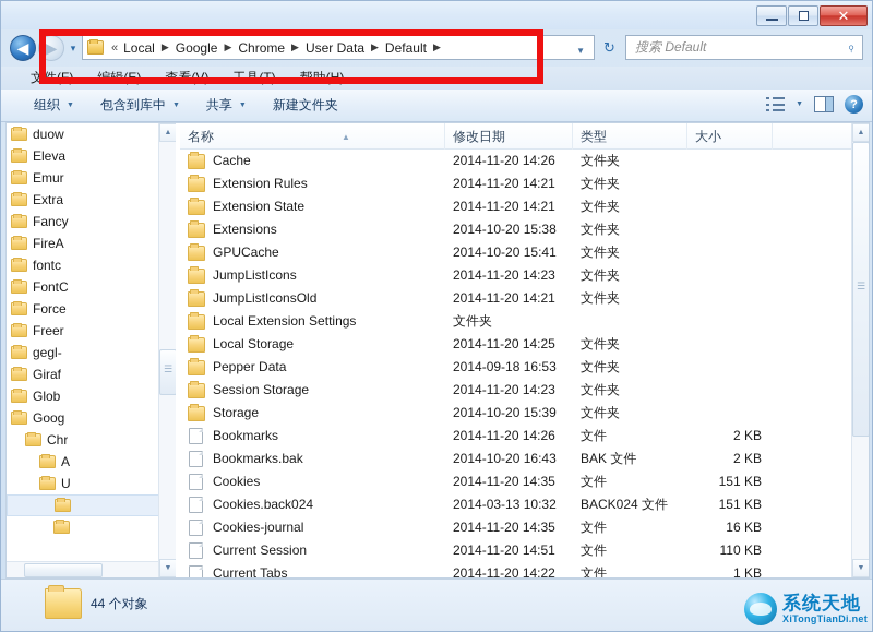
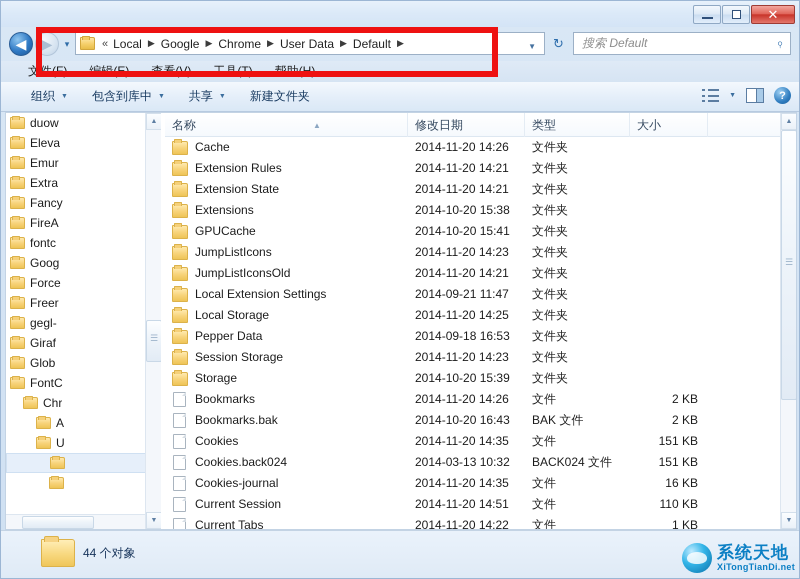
  ✕
  ◀
  ▶
  ▾
  «
  Local
  ▶
  Google
  ▶
  Chrome
  ▶
  User Data
  ▶
  Default
  ▶
  ▼
  ↻
  搜索 Default
  文件(F)
  编辑(E)
  查看(V)
  工具(T)
  帮助(H)
  组织
  包含到库中
  共享
  新建文件夹
  ?
  duow
  Eleva
  Emur
  Extra
  Fancy
  FireA
  fontc
- FontC
+ Goog
  Force
  Freer
  gegl-
  Giraf
  Glob
- Goog
+ FontC
  Chr
  A
  U
  名称
  ▲
  修改日期
  类型
  大小
  Cache
  2014-11-20 14:26
  文件夹
  Extension Rules
  2014-11-20 14:21
  文件夹
  Extension State
  2014-11-20 14:21
  文件夹
  Extensions
  2014-10-20 15:38
  文件夹
  GPUCache
  2014-10-20 15:41
  文件夹
  JumpListIcons
  2014-11-20 14:23
  文件夹
  JumpListIconsOld
  2014-11-20 14:21
  文件夹
  Local Extension Settings
+ 2014-09-21 11:47
  文件夹
  Local Storage
  2014-11-20 14:25
  文件夹
  Pepper Data
  2014-09-18 16:53
  文件夹
  Session Storage
  2014-11-20 14:23
  文件夹
  Storage
  2014-10-20 15:39
  文件夹
  Bookmarks
  2014-11-20 14:26
  文件
  2 KB
  Bookmarks.bak
  2014-10-20 16:43
  BAK 文件
  2 KB
  Cookies
  2014-11-20 14:35
  文件
  151 KB
  Cookies.back024
  2014-03-13 10:32
  BACK024 文件
  151 KB
  Cookies-journal
  2014-11-20 14:35
  文件
  16 KB
  Current Session
  2014-11-20 14:51
  文件
  110 KB
  Current Tabs
  2014-11-20 14:22
  文件
  1 KB
  44 个对象
  系统天地
  XiTongTianDi.net
